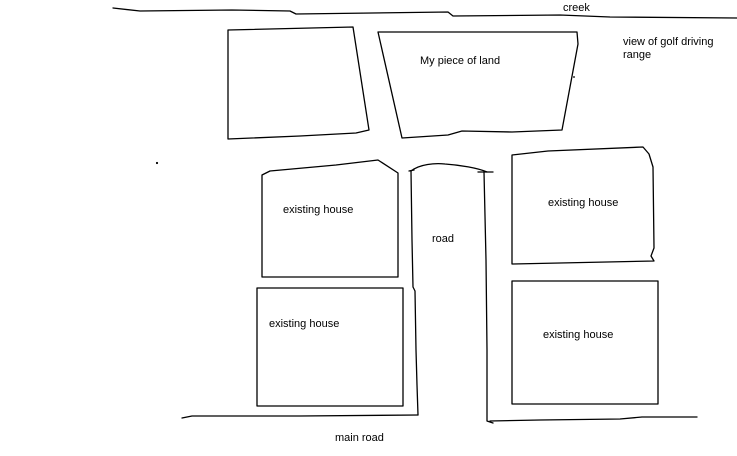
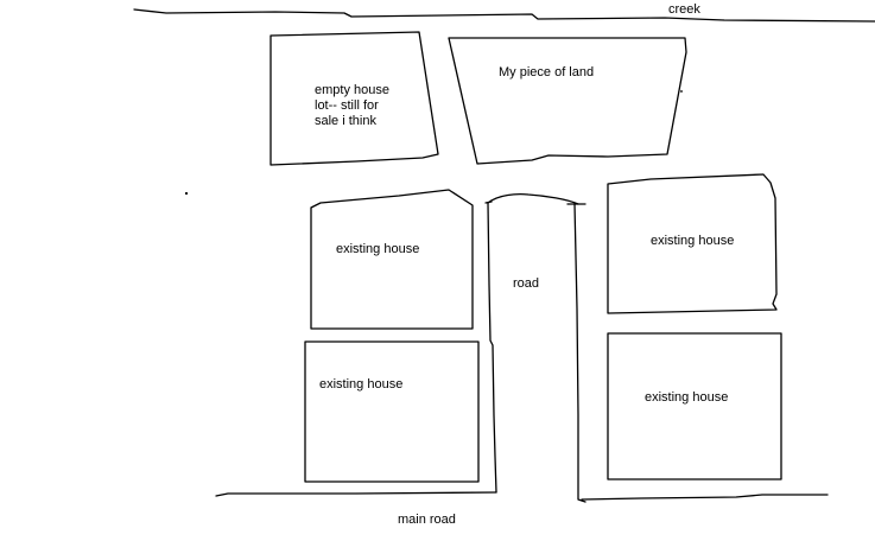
  creek
- view of golf driving
- range
  My piece of land
+ empty house
+ lot-- still for
+ sale i think
  existing house
  existing house
  existing house
  existing house
  road
  main road
